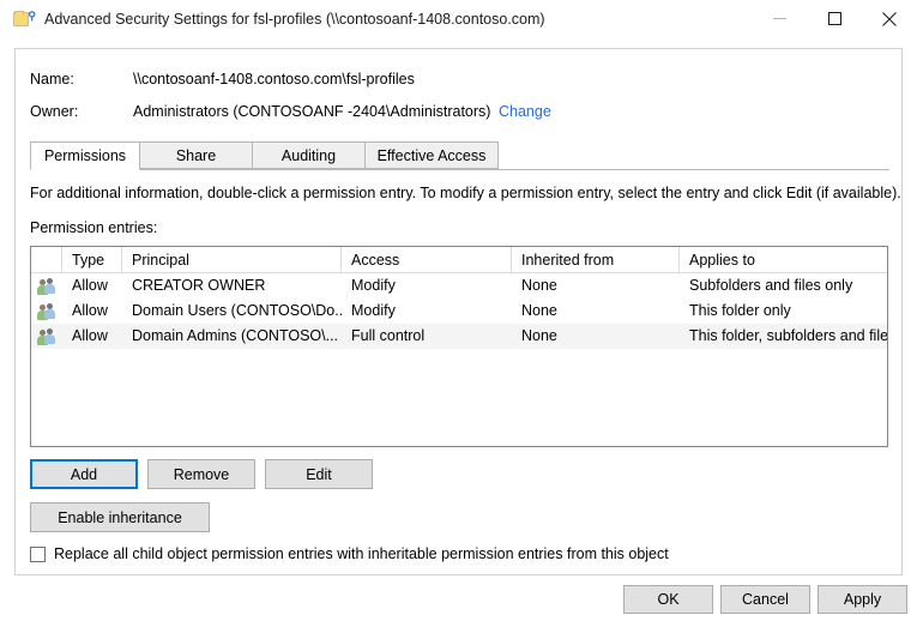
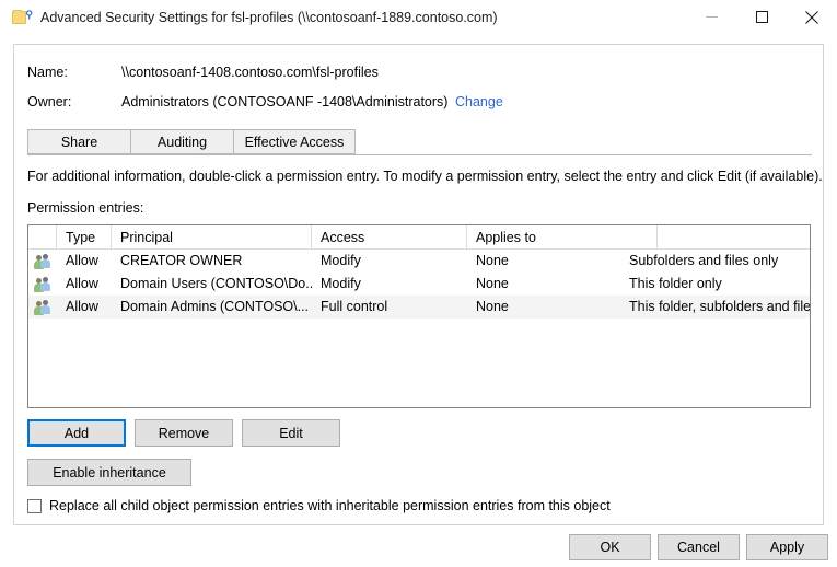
  ⚲
- Advanced Security Settings for fsl-profiles (\\contosoanf-1408.contoso.com)
+ Advanced Security Settings for fsl-profiles (\\contosoanf-1889.contoso.com)
  Name:
  \\contosoanf-1408.contoso.com\fsl-profiles
  Owner:
- Administrators (CONTOSOANF -2404\Administrators)
+ Administrators (CONTOSOANF -1408\Administrators)
  Change
- Permissions
  Share
  Auditing
  Effective Access
  For additional information, double-click a permission entry. To modify a permission entry, select the entry and click Edit (if available).
  Permission entries:
  Type
  Principal
  Access
- Inherited from
  Applies to
  Allow
  CREATOR OWNER
  Modify
  None
  Subfolders and files only
  Allow
  Domain Users (CONTOSO\Do..
  Modify
  None
  This folder only
  Allow
  Domain Admins (CONTOSO\...
  Full control
  None
  This folder, subfolders and file
  Add
  Remove
  Edit
  Enable inheritance
  Replace all child object permission entries with inheritable permission entries from this object
  OK
  Cancel
  Apply
